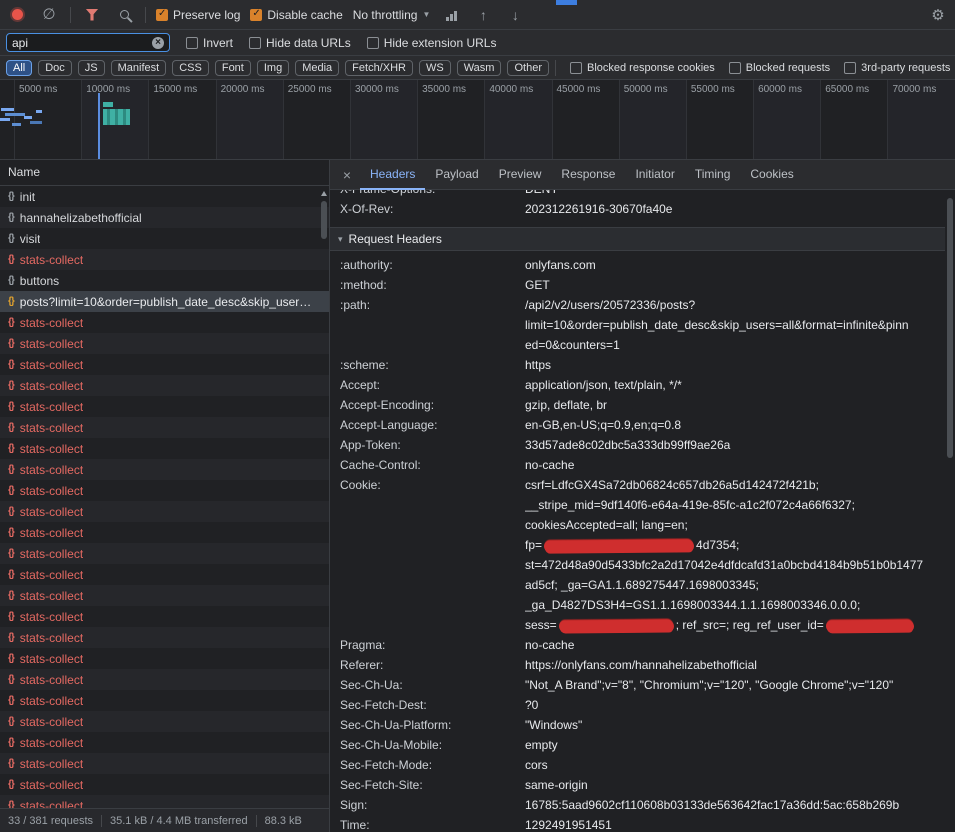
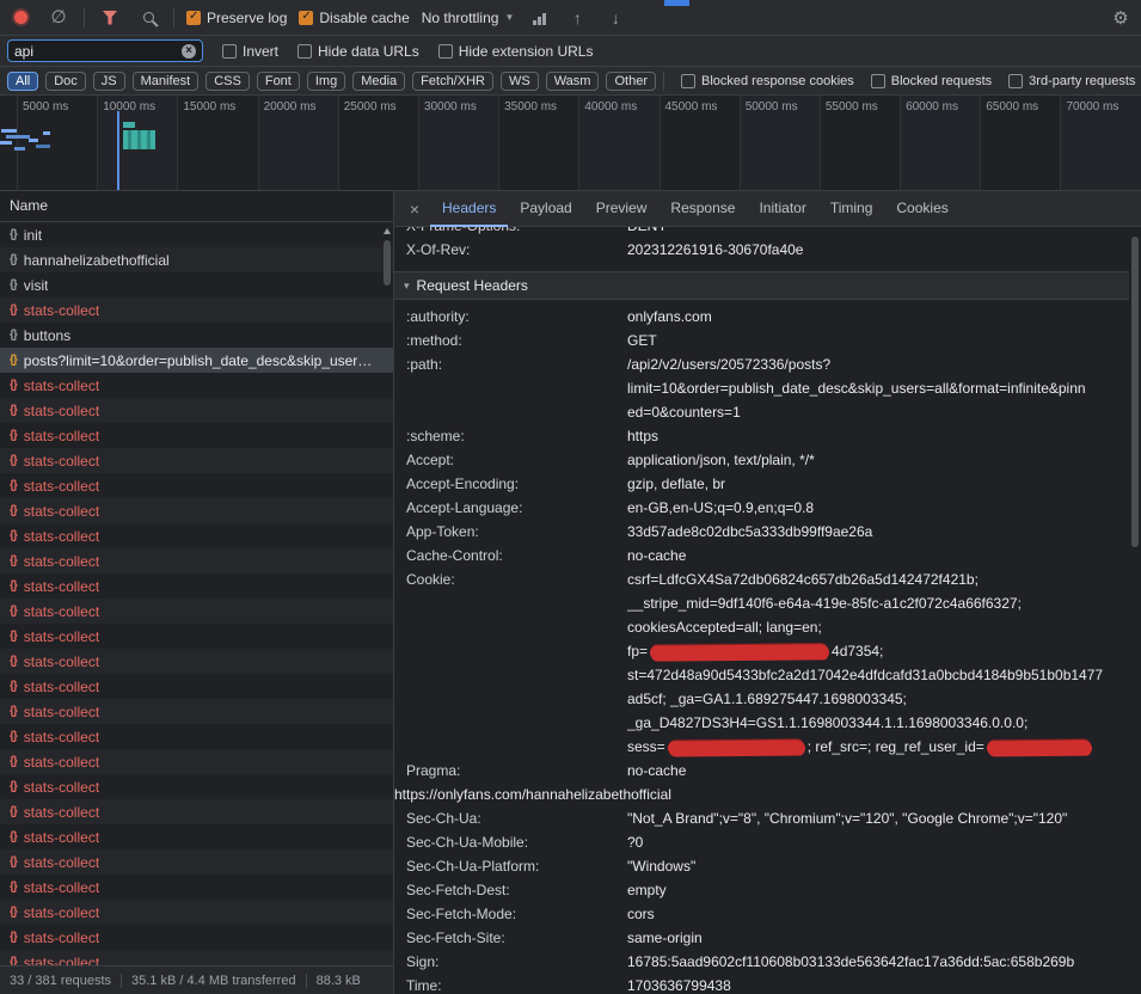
  ∅
  Preserve log
  Disable cache
  No throttling
  ▼
  ↑
  ↓
  ⚙
  api
  ×
  Invert
  Hide data URLs
  Hide extension URLs
  All
  Doc
  JS
  Manifest
  CSS
  Font
  Img
  Media
  Fetch/XHR
  WS
  Wasm
  Other
  Blocked response cookies
  Blocked requests
  3rd-party requests
  5000 ms
  10000 ms
  15000 ms
  20000 ms
  25000 ms
  30000 ms
  35000 ms
  40000 ms
  45000 ms
  50000 ms
  55000 ms
  60000 ms
  65000 ms
  70000 ms
  Name
  {}
  init
  {}
  hannahelizabethofficial
  {}
  visit
  {}
  stats-collect
  {}
  buttons
  {}
  posts?limit=10&order=publish_date_desc&skip_user…
  {}
  stats-collect
  {}
  stats-collect
  {}
  stats-collect
  {}
  stats-collect
  {}
  stats-collect
  {}
  stats-collect
  {}
  stats-collect
  {}
  stats-collect
  {}
  stats-collect
  {}
  stats-collect
  {}
  stats-collect
  {}
  stats-collect
  {}
  stats-collect
  {}
  stats-collect
  {}
  stats-collect
  {}
  stats-collect
  {}
  stats-collect
  {}
  stats-collect
  {}
  stats-collect
  {}
  stats-collect
  {}
  stats-collect
  {}
  stats-collect
  {}
  stats-collect
  {}
  stats-collect
  33 / 381 requests
  35.1 kB / 4.4 MB transferred
  88.3 kB
  ×
  Headers
  Payload
  Preview
  Response
  Initiator
  Timing
  Cookies
  X-Of-Rev:
  202312261916-30670fa40e
  ▾
  Request Headers
  :authority:
  onlyfans.com
  :method:
  GET
  :path:
  /api2/v2/users/20572336/posts?
  limit=10&order=publish_date_desc&skip_users=all&format=infinite&pinn
  ed=0&counters=1
  :scheme:
  https
  Accept:
  application/json, text/plain, */*
  Accept-Encoding:
  gzip, deflate, br
  Accept-Language:
  en-GB,en-US;q=0.9,en;q=0.8
  App-Token:
  33d57ade8c02dbc5a333db99ff9ae26a
  Cache-Control:
  no-cache
  Cookie:
  csrf=LdfcGX4Sa72db06824c657db26a5d142472f421b;
  __stripe_mid=9df140f6-e64a-419e-85fc-a1c2f072c4a66f6327;
  cookiesAccepted=all; lang=en;
  fp= 4d7354;
  st=472d48a90d5433bfc2a2d17042e4dfdcafd31a0bcbd4184b9b51b0b1477
  ad5cf; _ga=GA1.1.689275447.1698003345;
  _ga_D4827DS3H4=GS1.1.1698003344.1.1.1698003346.0.0.0;
  sess= ; ref_src=; reg_ref_user_id=
  Pragma:
  no-cache
- Referer:
  https://onlyfans.com/hannahelizabethofficial
  Sec-Ch-Ua:
  "Not_A Brand";v="8", "Chromium";v="120", "Google Chrome";v="120"
- Sec-Fetch-Dest:
+ Sec-Ch-Ua-Mobile:
  ?0
  Sec-Ch-Ua-Platform:
  "Windows"
- Sec-Ch-Ua-Mobile:
+ Sec-Fetch-Dest:
  empty
  Sec-Fetch-Mode:
  cors
  Sec-Fetch-Site:
  same-origin
  Sign:
  16785:5aad9602cf110608b03133de563642fac17a36dd:5ac:658b269b
  Time:
- 1292491951451
+ 1703636799438
